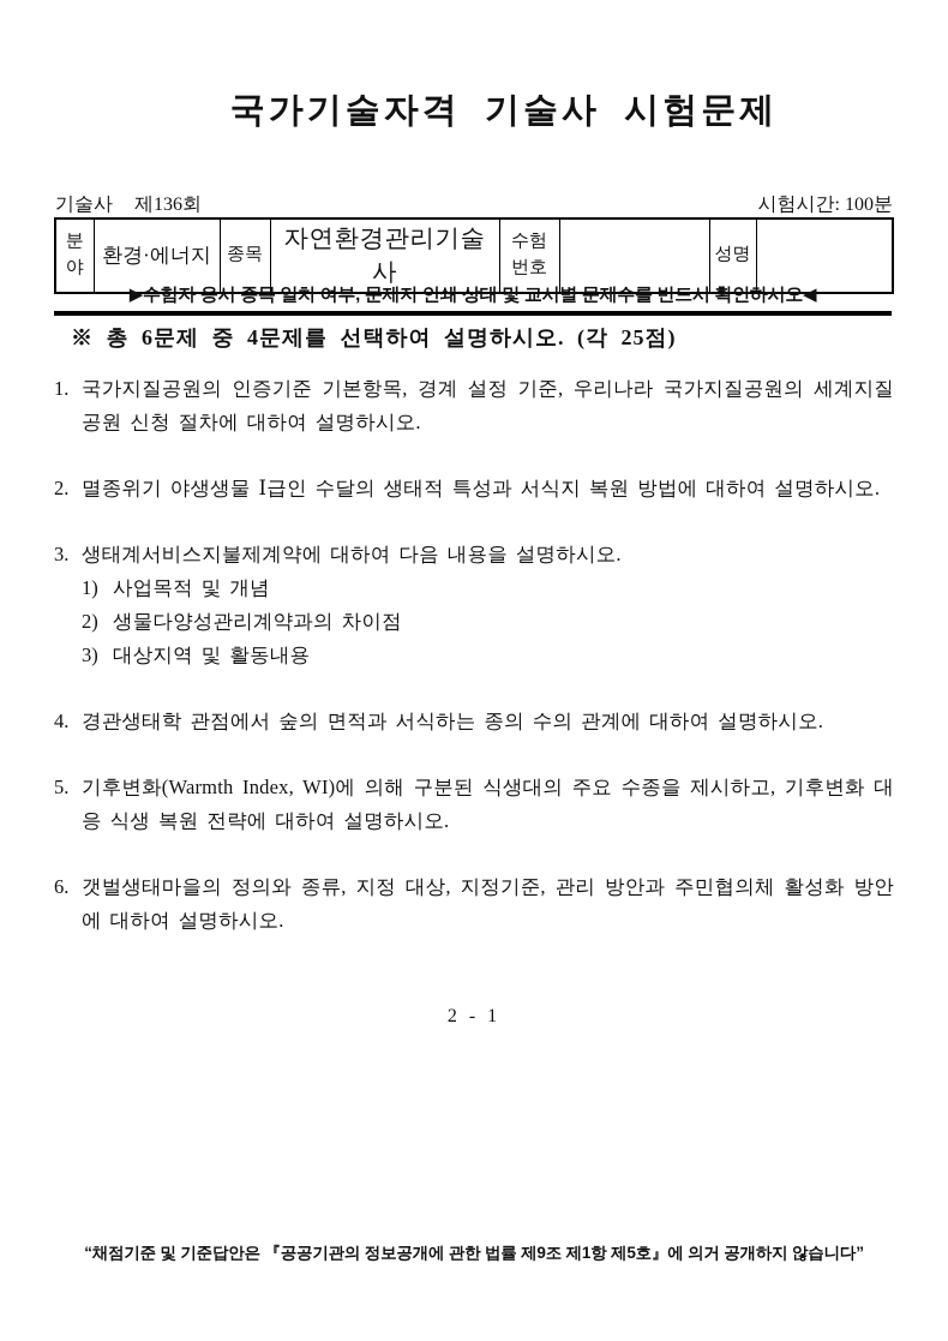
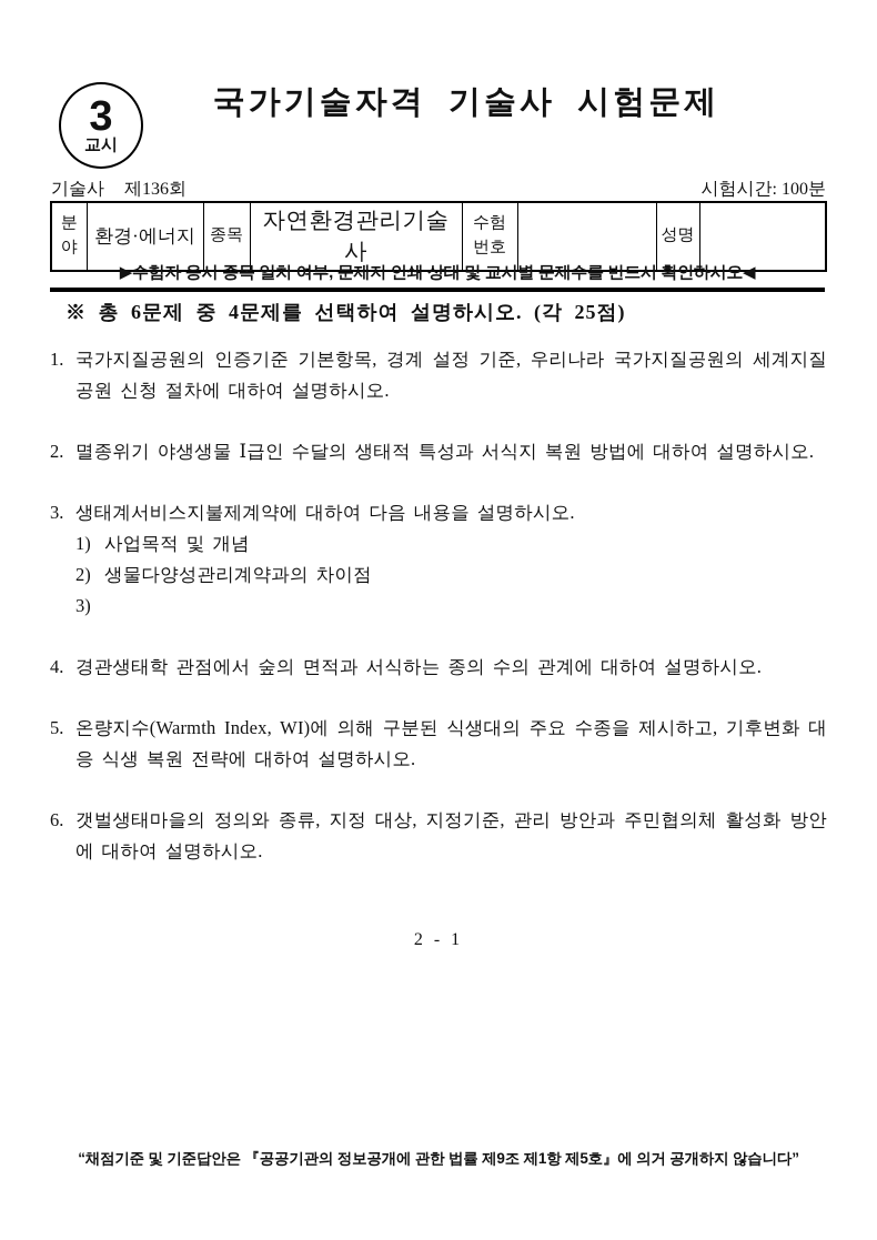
+ 3
+ 교시
  국가기술자격 기술사 시험문제
  기술사
  제136회
  시험시간: 100분
  분야	환경·에너지	종목	자연환경관리기술사	수험번호		성명
  ▶수험자 응시 종목 일치 여부, 문제지 인쇄 상태 및 교시별 문제수를 반드시 확인하시오◀
  ※ 총 6문제 중 4문제를 선택하여 설명하시오. (각 25점)
  1.
  국가지질공원의 인증기준 기본항목, 경계 설정 기준, 우리나라 국가지질공원의 세계지질공원 신청 절차에 대하여 설명하시오.
  2.
  멸종위기 야생생물 Ⅰ급인 수달의 생태적 특성과 서식지 복원 방법에 대하여 설명하시오.
  3.
  생태계서비스지불제계약에 대하여 다음 내용을 설명하시오.
  1)
  사업목적 및 개념
  2)
  생물다양성관리계약과의 차이점
  3)
- 대상지역 및 활동내용
  4.
  경관생태학 관점에서 숲의 면적과 서식하는 종의 수의 관계에 대하여 설명하시오.
  5.
- 기후변화(Warmth Index, WI)에 의해 구분된 식생대의 주요 수종을 제시하고, 기후변화 대응 식생 복원 전략에 대하여 설명하시오.
+ 온량지수(Warmth Index, WI)에 의해 구분된 식생대의 주요 수종을 제시하고, 기후변화 대응 식생 복원 전략에 대하여 설명하시오.
  6.
  갯벌생태마을의 정의와 종류, 지정 대상, 지정기준, 관리 방안과 주민협의체 활성화 방안에 대하여 설명하시오.
  2 - 1
  “채점기준 및 기준답안은 『공공기관의 정보공개에 관한 법률 제9조 제1항 제5호』에 의거 공개하지 않습니다”
